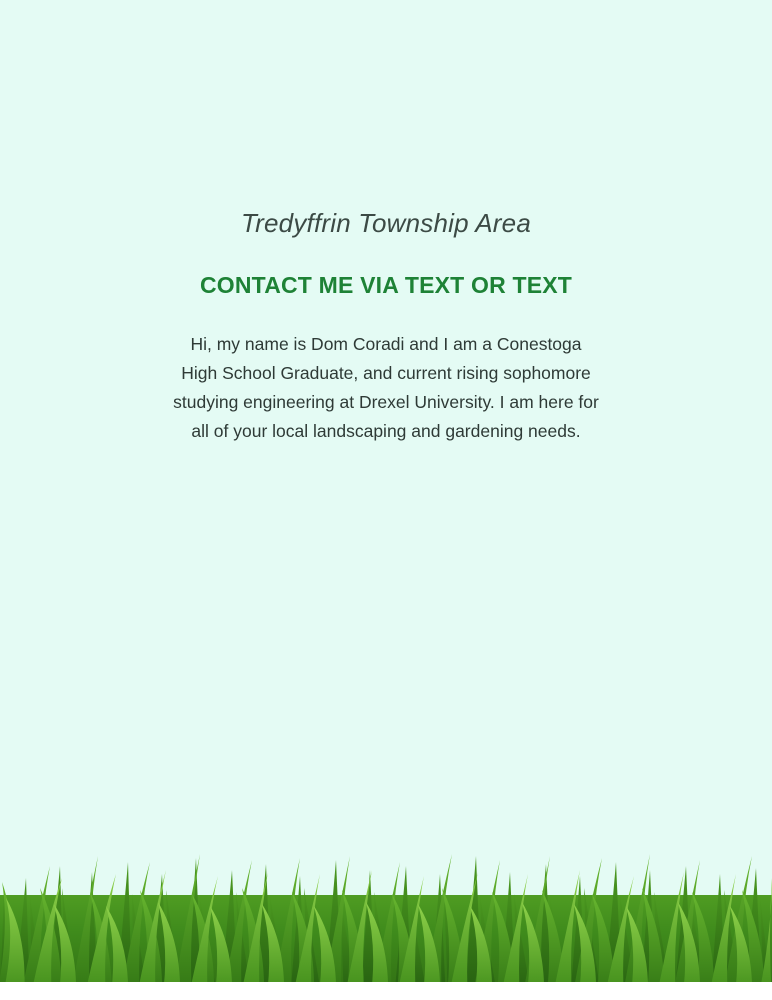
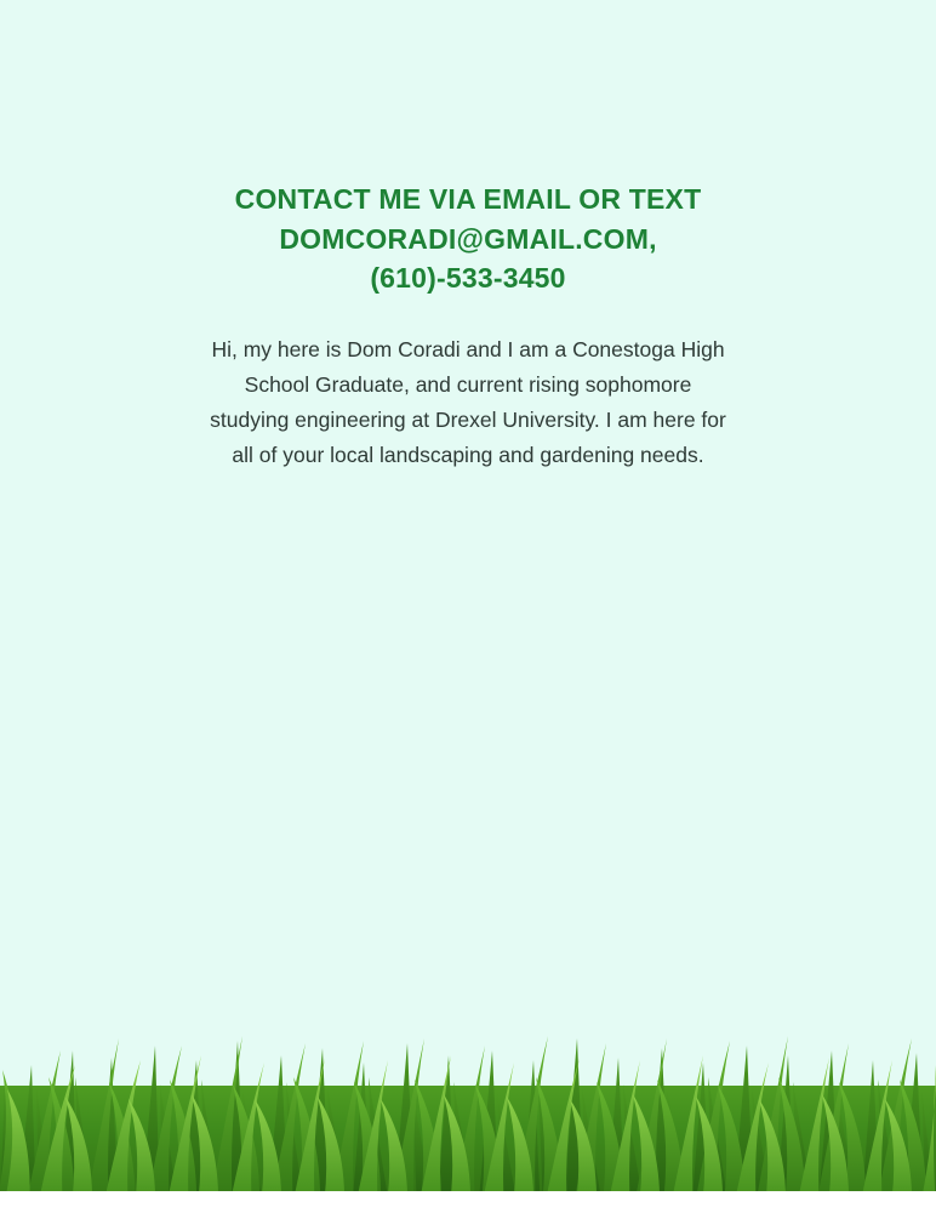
- Tredyffrin Township Area
- CONTACT ME VIA TEXT OR TEXT
+ CONTACT ME VIA EMAIL OR TEXT
+ DOMCORADI@GMAIL.COM,
+ (610)-533-3450
- Hi, my name is Dom Coradi and I am a Conestoga High School Graduate, and current rising sophomore studying engineering at Drexel University. I am here for all of your local landscaping and gardening needs.
+ Hi, my here is Dom Coradi and I am a Conestoga High School Graduate, and current rising sophomore studying engineering at Drexel University. I am here for all of your local landscaping and gardening needs.
